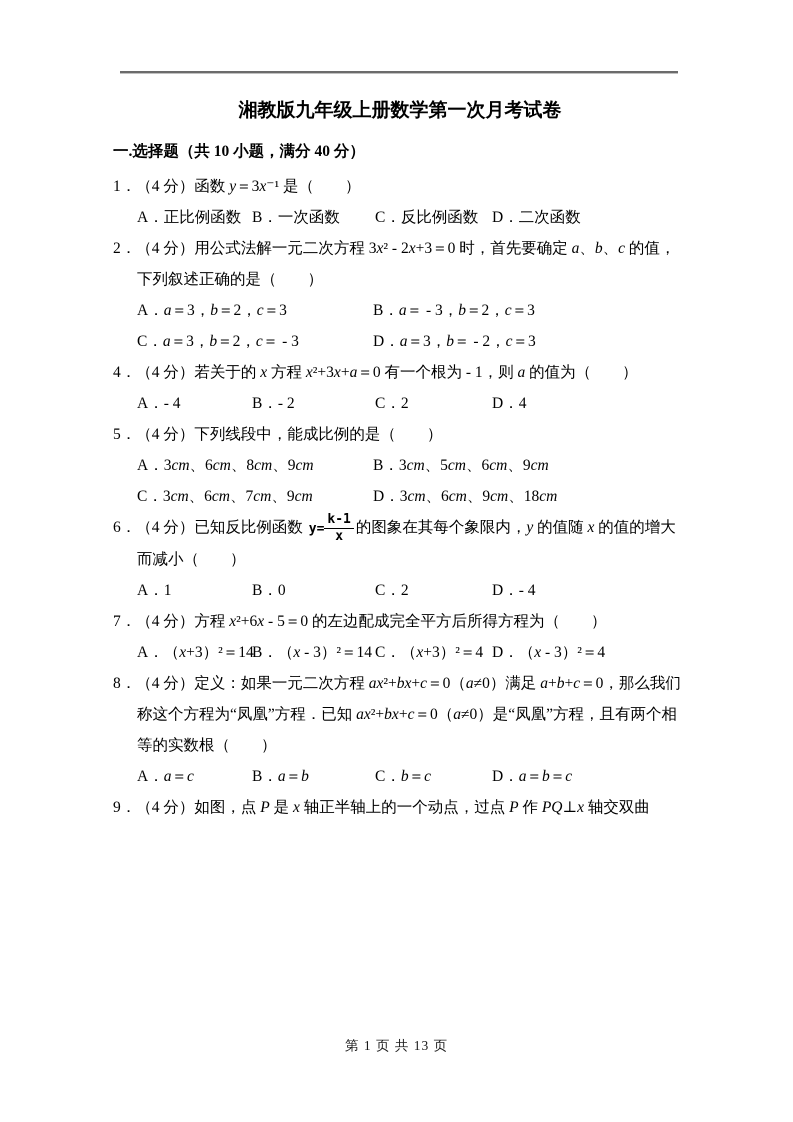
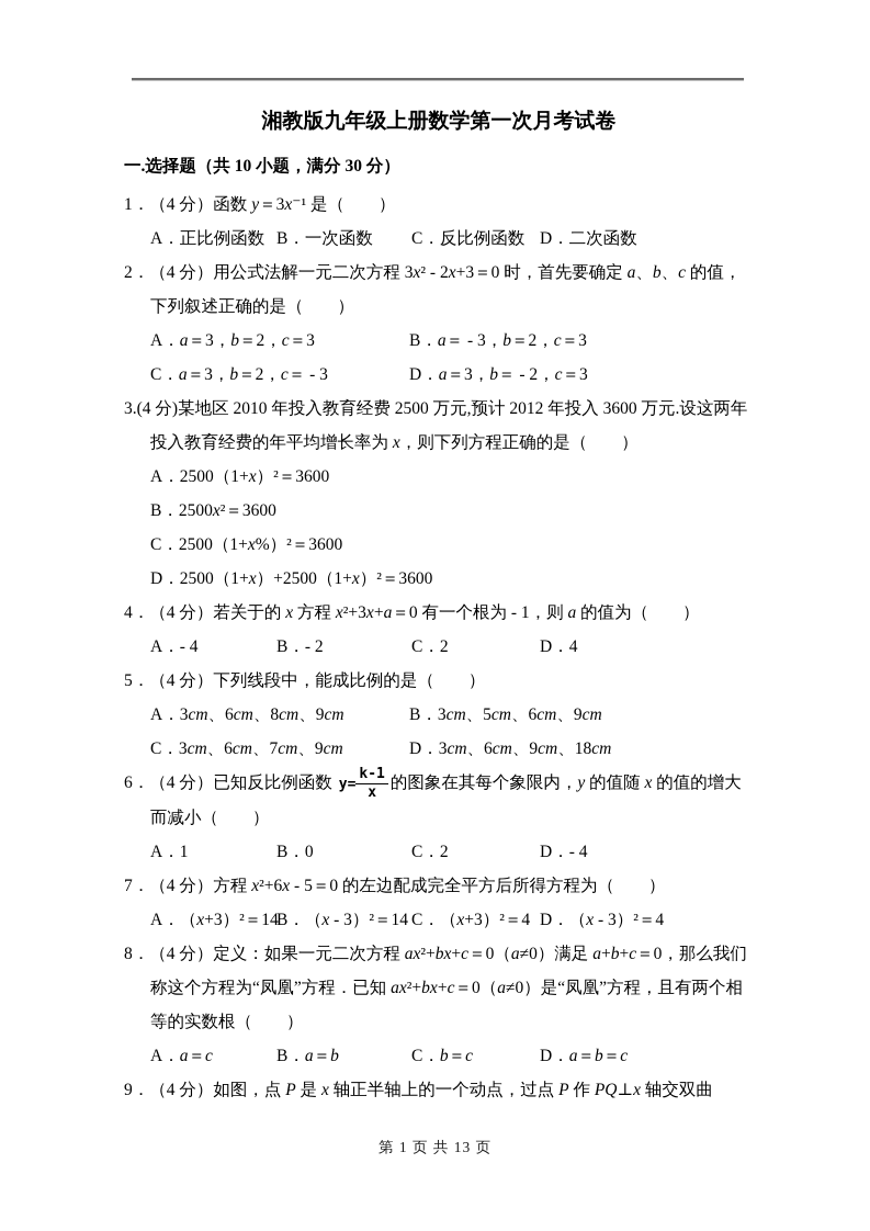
  湘教版九年级上册数学第一次月考试卷
- 一.选择题（共 10 小题，满分 40 分）
+ 一.选择题（共 10 小题，满分 30 分）
  1．（4 分）函数 y＝3x⁻¹ 是（ ）
  A．正比例函数
  B．一次函数
  C．反比例函数
  D．二次函数
  2．（4 分）用公式法解一元二次方程 3x² - 2x+3＝0 时，首先要确定 a、b、c 的值，下列叙述正确的是（ ）
  A．a＝3，b＝2，c＝3
  B．a＝ - 3，b＝2，c＝3
  C．a＝3，b＝2，c＝ - 3
  D．a＝3，b＝ - 2，c＝3
+ 3.(4 分)某地区 2010 年投入教育经费 2500 万元,预计 2012 年投入 3600 万元.设这两年投入教育经费的年平均增长率为 x，则下列方程正确的是（ ）
+ A．2500（1+x）²＝3600
+ B．2500x²＝3600
+ C．2500（1+x%）²＝3600
+ D．2500（1+x）+2500（1+x）²＝3600
  4．（4 分）若关于的 x 方程 x²+3x+a＝0 有一个根为 - 1，则 a 的值为（ ）
  A．- 4
  B．- 2
  C．2
  D．4
  5．（4 分）下列线段中，能成比例的是（ ）
  A．3cm、6cm、8cm、9cm
  B．3cm、5cm、6cm、9cm
  C．3cm、6cm、7cm、9cm
  D．3cm、6cm、9cm、18cm
  6．（4 分）已知反比例函数 y=
  k-1
  x
  的图象在其每个象限内，y 的值随 x 的值的增大而减小（ ）
  A．1
  B．0
  C．2
  D．- 4
  7．（4 分）方程 x²+6x - 5＝0 的左边配成完全平方后所得方程为（ ）
  A．（x+3）²＝14
  B．（x - 3）²＝14
  C．（x+3）²＝4
  D．（x - 3）²＝4
  8．（4 分）定义：如果一元二次方程 ax²+bx+c＝0（a≠0）满足 a+b+c＝0，那么我们称这个方程为“凤凰”方程．已知 ax²+bx+c＝0（a≠0）是“凤凰”方程，且有两个相等的实数根（ ）
  A．a＝c
  B．a＝b
  C．b＝c
  D．a＝b＝c
  9．（4 分）如图，点 P 是 x 轴正半轴上的一个动点，过点 P 作 PQ⊥x 轴交双曲
  第 1 页 共 13 页
